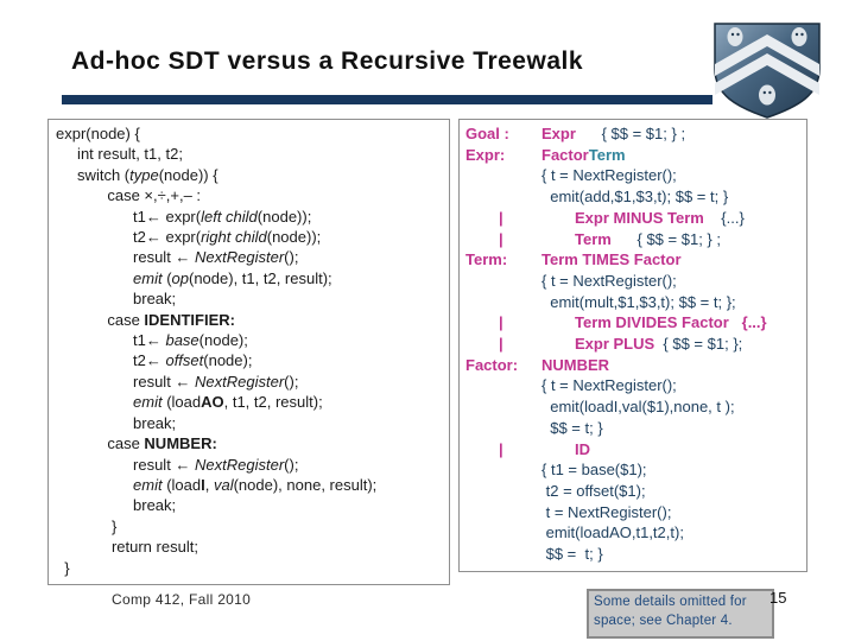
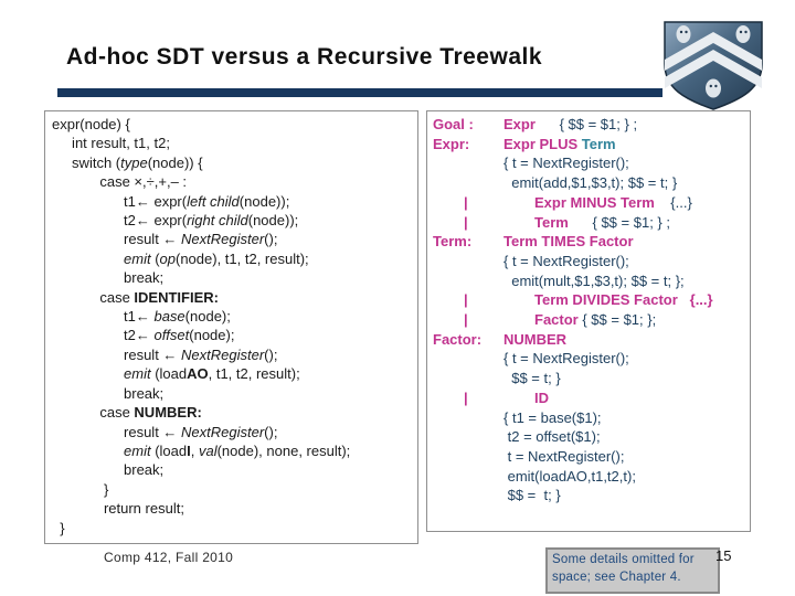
  Ad-hoc SDT versus a Recursive Treewalk
  expr(node) {
  int result, t1, t2;
  switch (type(node)) {
  case ×,÷,+,– :
  t1← expr(left child(node));
  t2← expr(right child(node));
  result ← NextRegister();
  emit (op(node), t1, t2, result);
  break;
  case IDENTIFIER:
  t1← base(node);
  t2← offset(node);
  result ← NextRegister();
  emit (loadAO, t1, t2, result);
  break;
  case NUMBER:
  result ← NextRegister();
  emit (loadI, val(node), none, result);
  break;
  }
  return result;
  }
  Goal :
  Expr { $$ = $1; } ;
  Expr:
- FactorTerm
+ Expr PLUS Term
  { t = NextRegister();
  emit(add,$1,$3,t); $$ = t; }
  |
  Expr MINUS Term {...}
  |
  Term { $$ = $1; } ;
  Term:
  Term TIMES Factor
  { t = NextRegister();
  emit(mult,$1,$3,t); $$ = t; };
  |
  Term DIVIDES Factor {...}
  |
- Expr PLUS { $$ = $1; };
+ Factor { $$ = $1; };
  Factor:
  NUMBER
  { t = NextRegister();
- emit(loadI,val($1),none, t );
  $$ = t; }
  |
  ID
  { t1 = base($1);
  t2 = offset($1);
  t = NextRegister();
  emit(loadAO,t1,t2,t);
  $$ = t; }
  Comp 412, Fall 2010
  Some details omitted for space; see Chapter 4.
  15
